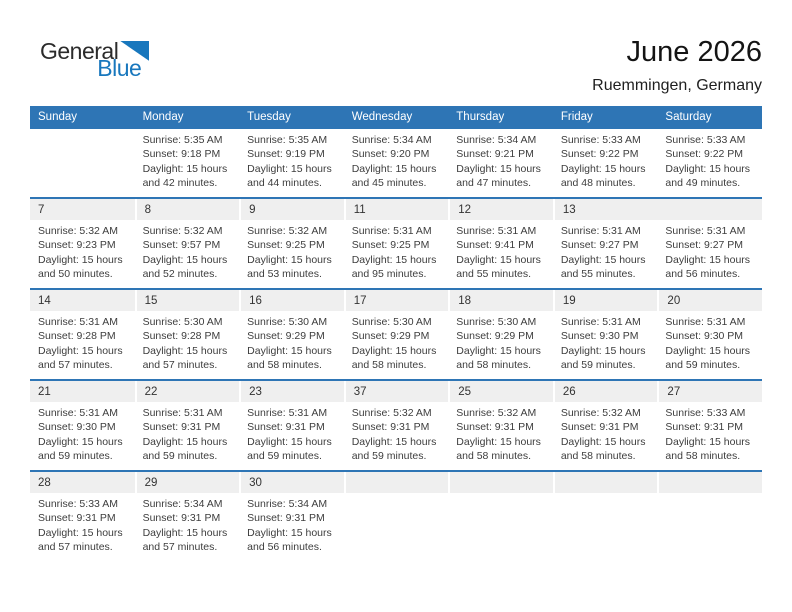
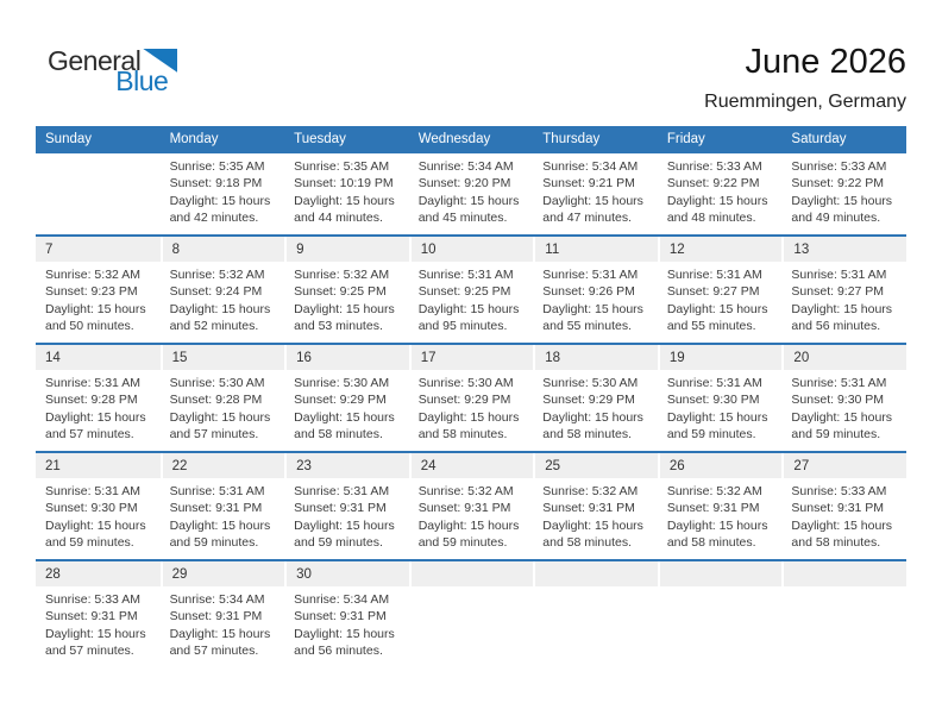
  General
  Blue
  June 2026
  Ruemmingen, Germany
  Sunday
  Monday
  Tuesday
  Wednesday
  Thursday
  Friday
  Saturday
  Sunrise: 5:35 AM
  Sunset: 9:18 PM
  Daylight: 15 hours
  and 42 minutes.
  Sunrise: 5:35 AM
- Sunset: 9:19 PM
+ Sunset: 10:19 PM
  Daylight: 15 hours
  and 44 minutes.
  Sunrise: 5:34 AM
  Sunset: 9:20 PM
  Daylight: 15 hours
  and 45 minutes.
  Sunrise: 5:34 AM
  Sunset: 9:21 PM
  Daylight: 15 hours
  and 47 minutes.
  Sunrise: 5:33 AM
  Sunset: 9:22 PM
  Daylight: 15 hours
  and 48 minutes.
  Sunrise: 5:33 AM
  Sunset: 9:22 PM
  Daylight: 15 hours
  and 49 minutes.
  7
  8
  9
+ 10
  11
  12
  13
  Sunrise: 5:32 AM
  Sunset: 9:23 PM
  Daylight: 15 hours
  and 50 minutes.
  Sunrise: 5:32 AM
- Sunset: 9:57 PM
+ Sunset: 9:24 PM
  Daylight: 15 hours
  and 52 minutes.
  Sunrise: 5:32 AM
  Sunset: 9:25 PM
  Daylight: 15 hours
  and 53 minutes.
  Sunrise: 5:31 AM
  Sunset: 9:25 PM
  Daylight: 15 hours
  and 95 minutes.
  Sunrise: 5:31 AM
- Sunset: 9:41 PM
+ Sunset: 9:26 PM
  Daylight: 15 hours
  and 55 minutes.
  Sunrise: 5:31 AM
  Sunset: 9:27 PM
  Daylight: 15 hours
  and 55 minutes.
  Sunrise: 5:31 AM
  Sunset: 9:27 PM
  Daylight: 15 hours
  and 56 minutes.
  14
  15
  16
  17
  18
  19
  20
  Sunrise: 5:31 AM
  Sunset: 9:28 PM
  Daylight: 15 hours
  and 57 minutes.
  Sunrise: 5:30 AM
  Sunset: 9:28 PM
  Daylight: 15 hours
  and 57 minutes.
  Sunrise: 5:30 AM
  Sunset: 9:29 PM
  Daylight: 15 hours
  and 58 minutes.
  Sunrise: 5:30 AM
  Sunset: 9:29 PM
  Daylight: 15 hours
  and 58 minutes.
  Sunrise: 5:30 AM
  Sunset: 9:29 PM
  Daylight: 15 hours
  and 58 minutes.
  Sunrise: 5:31 AM
  Sunset: 9:30 PM
  Daylight: 15 hours
  and 59 minutes.
  Sunrise: 5:31 AM
  Sunset: 9:30 PM
  Daylight: 15 hours
  and 59 minutes.
  21
  22
  23
- 37
+ 24
  25
  26
  27
  Sunrise: 5:31 AM
  Sunset: 9:30 PM
  Daylight: 15 hours
  and 59 minutes.
  Sunrise: 5:31 AM
  Sunset: 9:31 PM
  Daylight: 15 hours
  and 59 minutes.
  Sunrise: 5:31 AM
  Sunset: 9:31 PM
  Daylight: 15 hours
  and 59 minutes.
  Sunrise: 5:32 AM
  Sunset: 9:31 PM
  Daylight: 15 hours
  and 59 minutes.
  Sunrise: 5:32 AM
  Sunset: 9:31 PM
  Daylight: 15 hours
  and 58 minutes.
  Sunrise: 5:32 AM
  Sunset: 9:31 PM
  Daylight: 15 hours
  and 58 minutes.
  Sunrise: 5:33 AM
  Sunset: 9:31 PM
  Daylight: 15 hours
  and 58 minutes.
  28
  29
  30
  Sunrise: 5:33 AM
  Sunset: 9:31 PM
  Daylight: 15 hours
  and 57 minutes.
  Sunrise: 5:34 AM
  Sunset: 9:31 PM
  Daylight: 15 hours
  and 57 minutes.
  Sunrise: 5:34 AM
  Sunset: 9:31 PM
  Daylight: 15 hours
  and 56 minutes.
